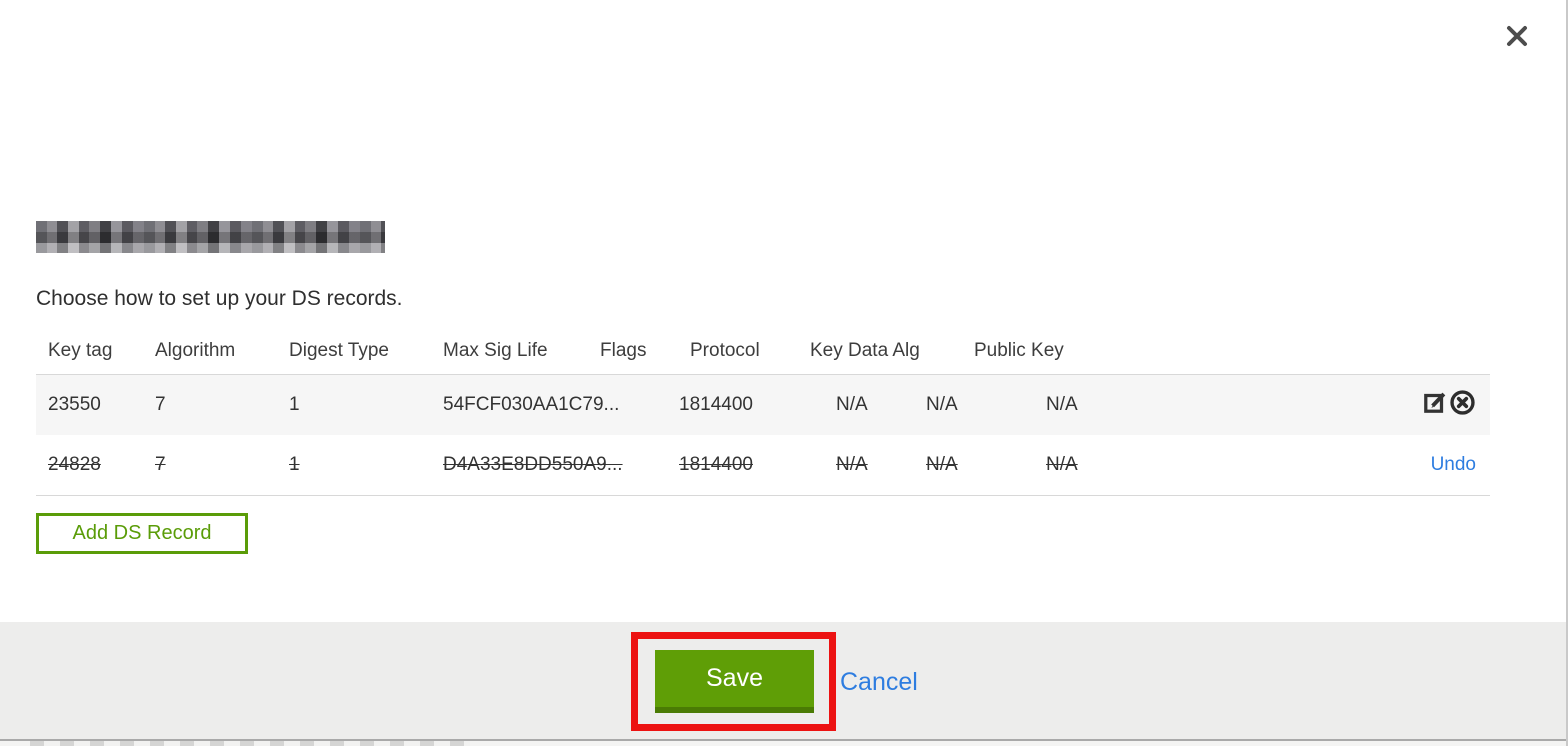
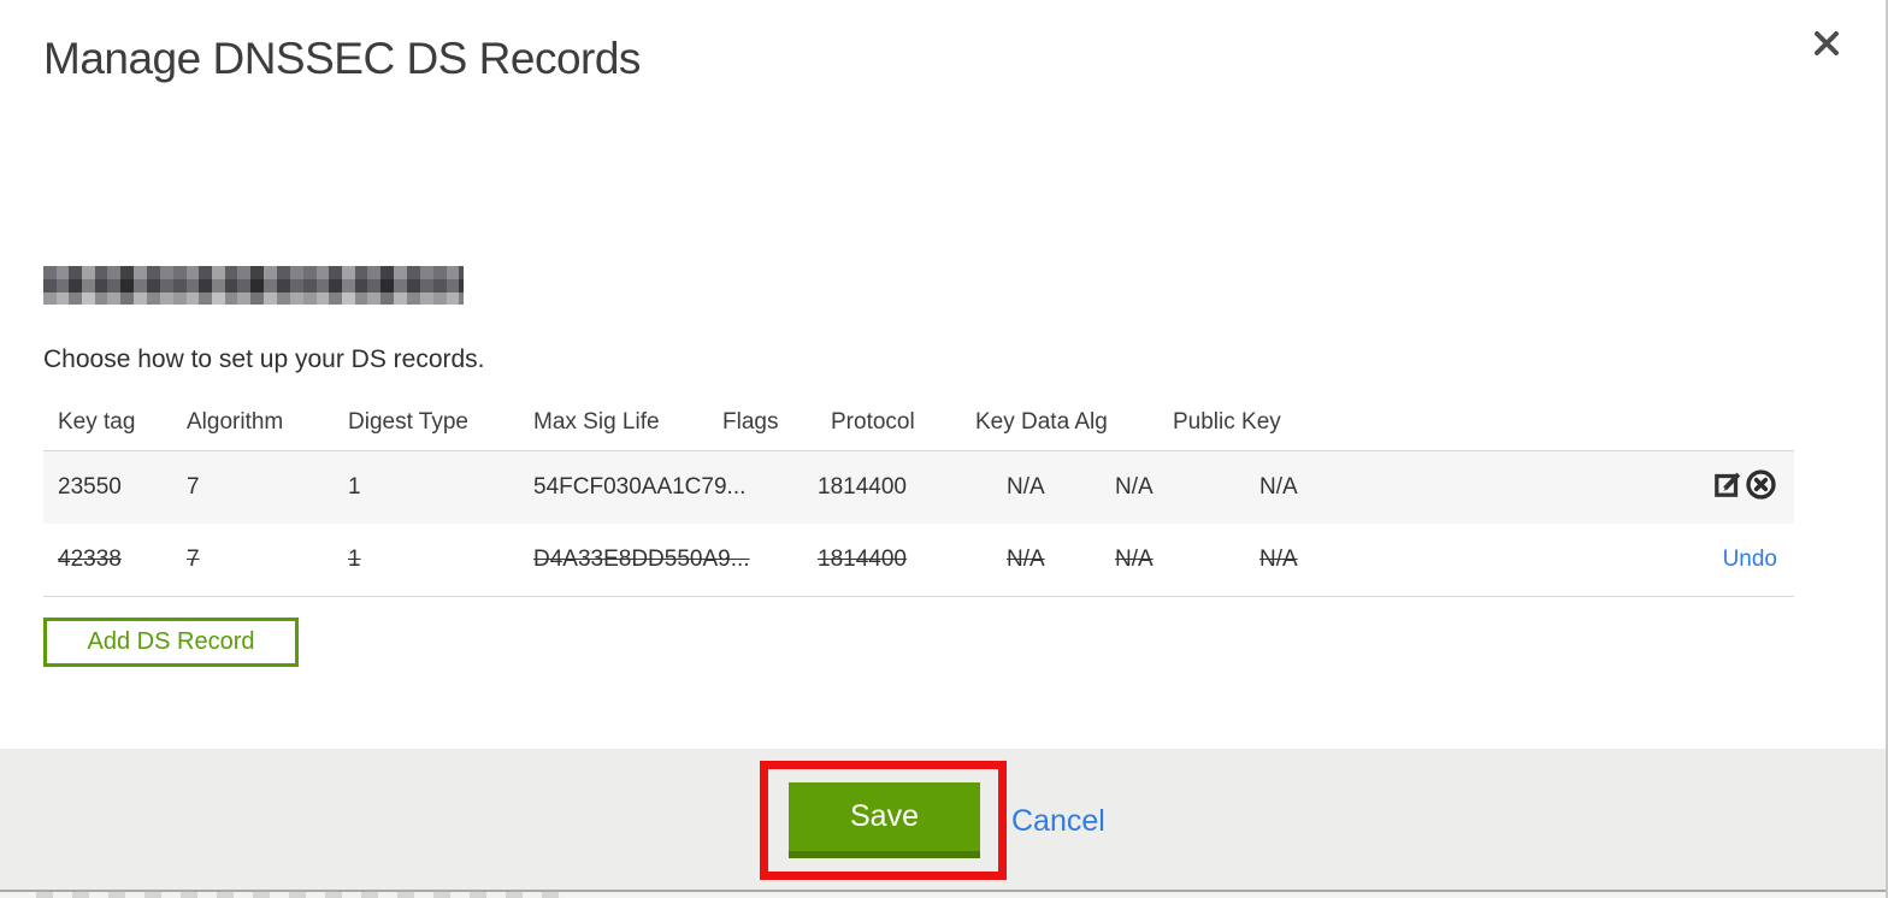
+ Manage DNSSEC DS Records
  Choose how to set up your DS records.
  Key tag
  Algorithm
  Digest Type
  Max Sig Life
  Flags
  Protocol
  Key Data Alg
  Public Key
  23550
  7
  1
  54FCF030AA1C79...
  1814400
  N/A
  N/A
  N/A
- 24828
+ 42338
  7
  1
  D4A33E8DD550A9...
  1814400
  N/A
  N/A
  N/A
  Undo
  Add DS Record
  Save
  Cancel
